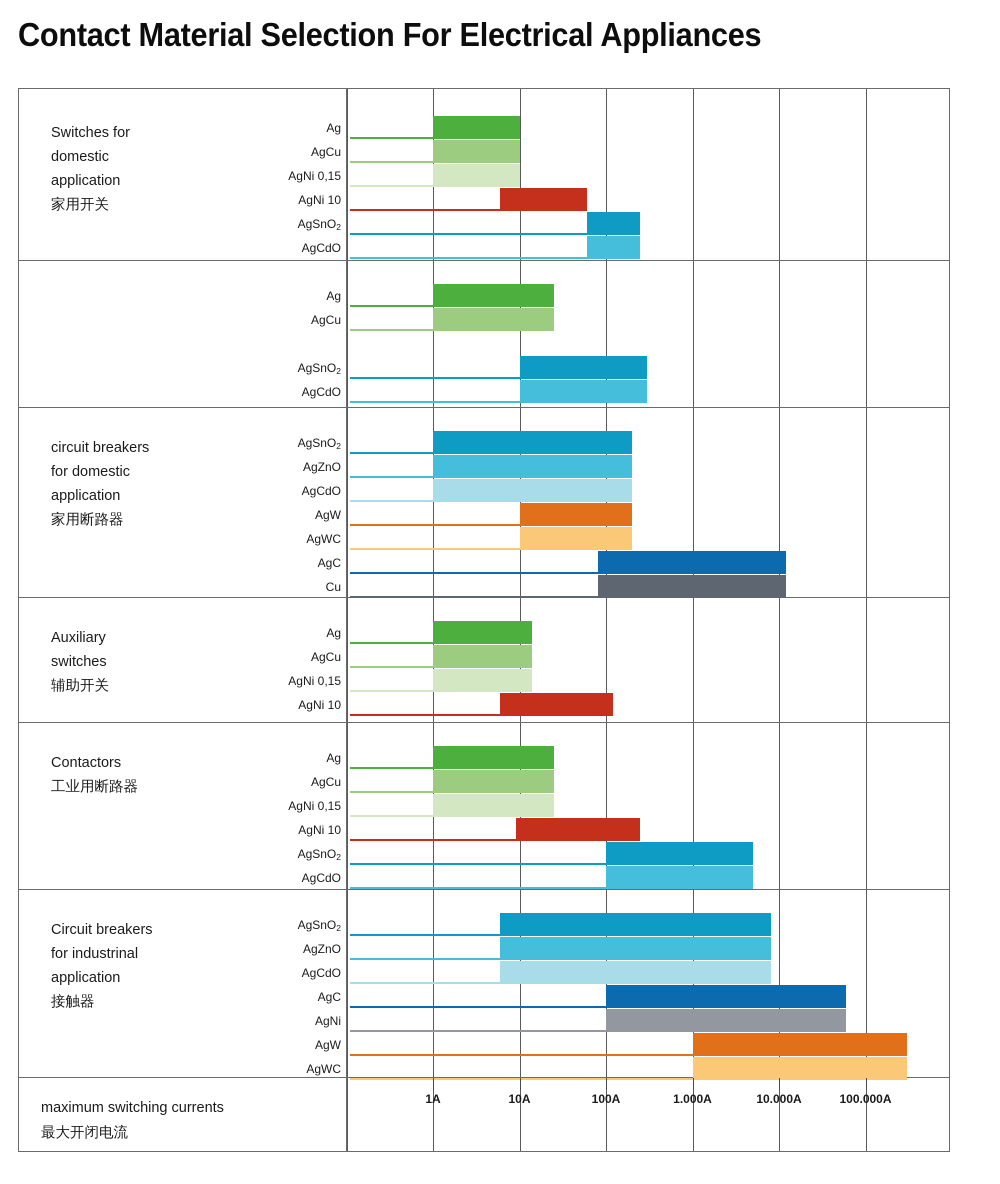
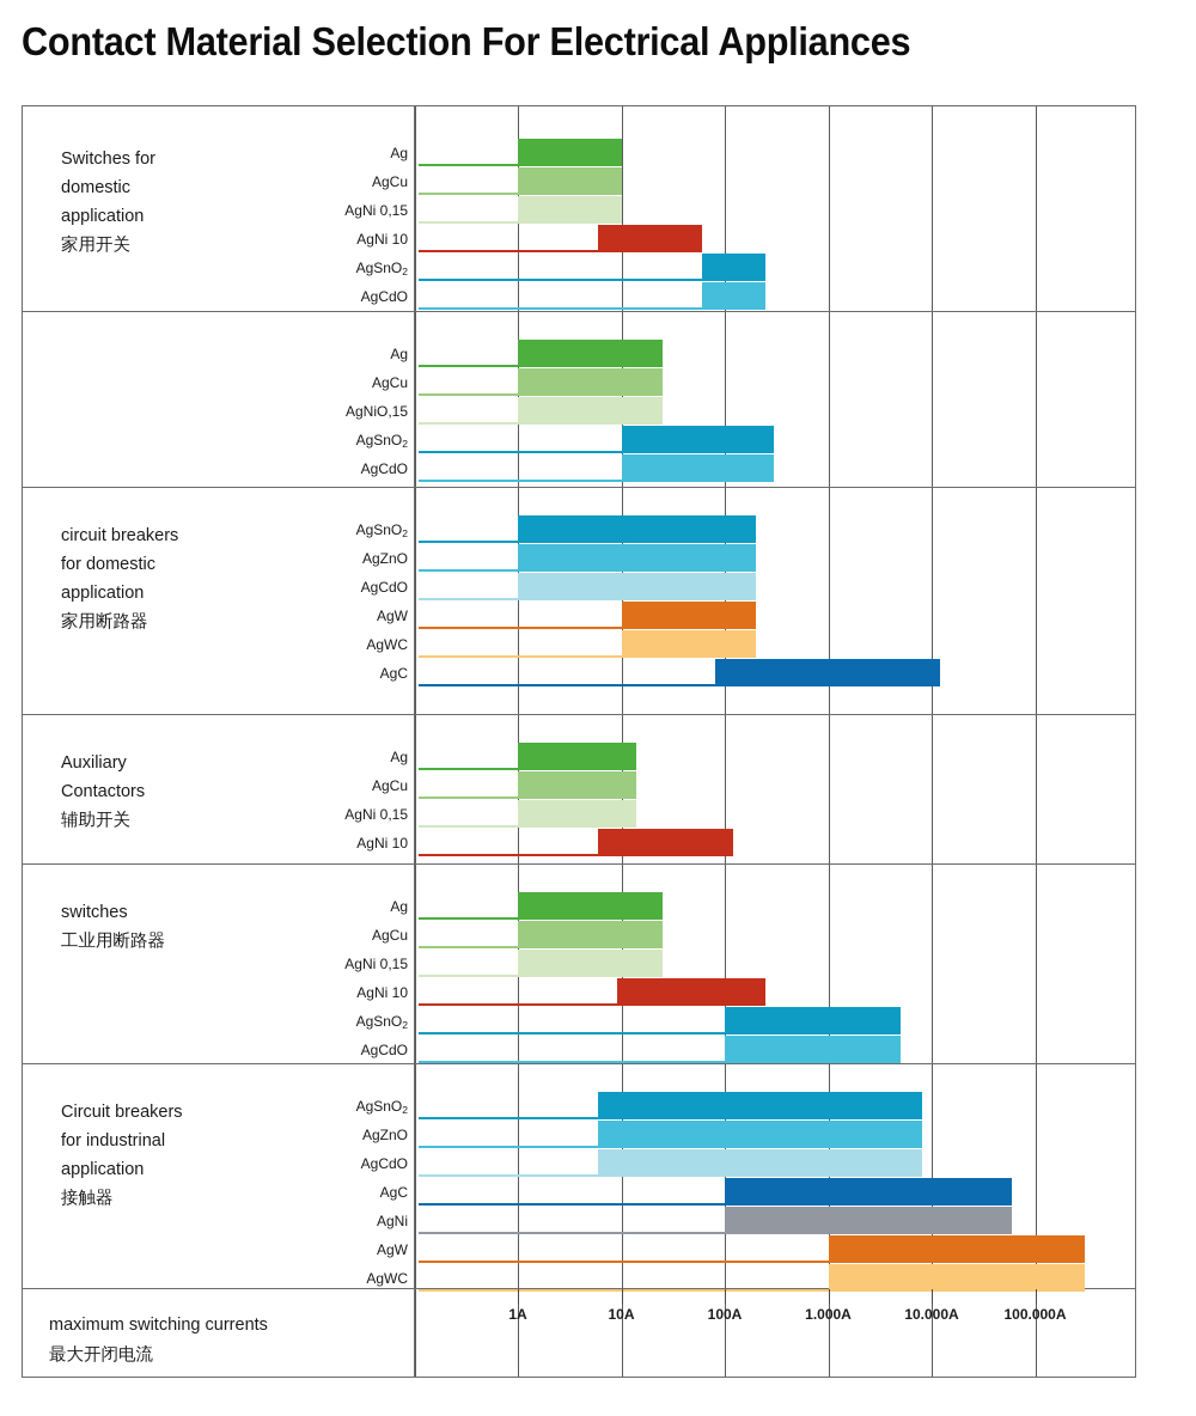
  Contact Material Selection For Electrical Appliances
  Switches for
  domestic
  application
  家用开关
  Ag
  AgCu
  AgNi 0,15
  AgNi 10
  AgSnO2
  AgCdO
  Ag
  AgCu
+ AgNiO,15
  AgSnO2
  AgCdO
  circuit breakers
  for domestic
  application
  家用断路器
  AgSnO2
  AgZnO
  AgCdO
  AgW
  AgWC
  AgC
- Cu
  Auxiliary
- switches
+ Contactors
  辅助开关
  Ag
  AgCu
  AgNi 0,15
  AgNi 10
- Contactors
+ switches
  工业用断路器
  Ag
  AgCu
  AgNi 0,15
  AgNi 10
  AgSnO2
  AgCdO
  Circuit breakers
  for industrinal
  application
  接触器
  AgSnO2
  AgZnO
  AgCdO
  AgC
  AgNi
  AgW
  AgWC
  maximum switching currents
  最大开闭电流
  1A
  10A
  100A
  1.000A
  10.000A
  100.000A
